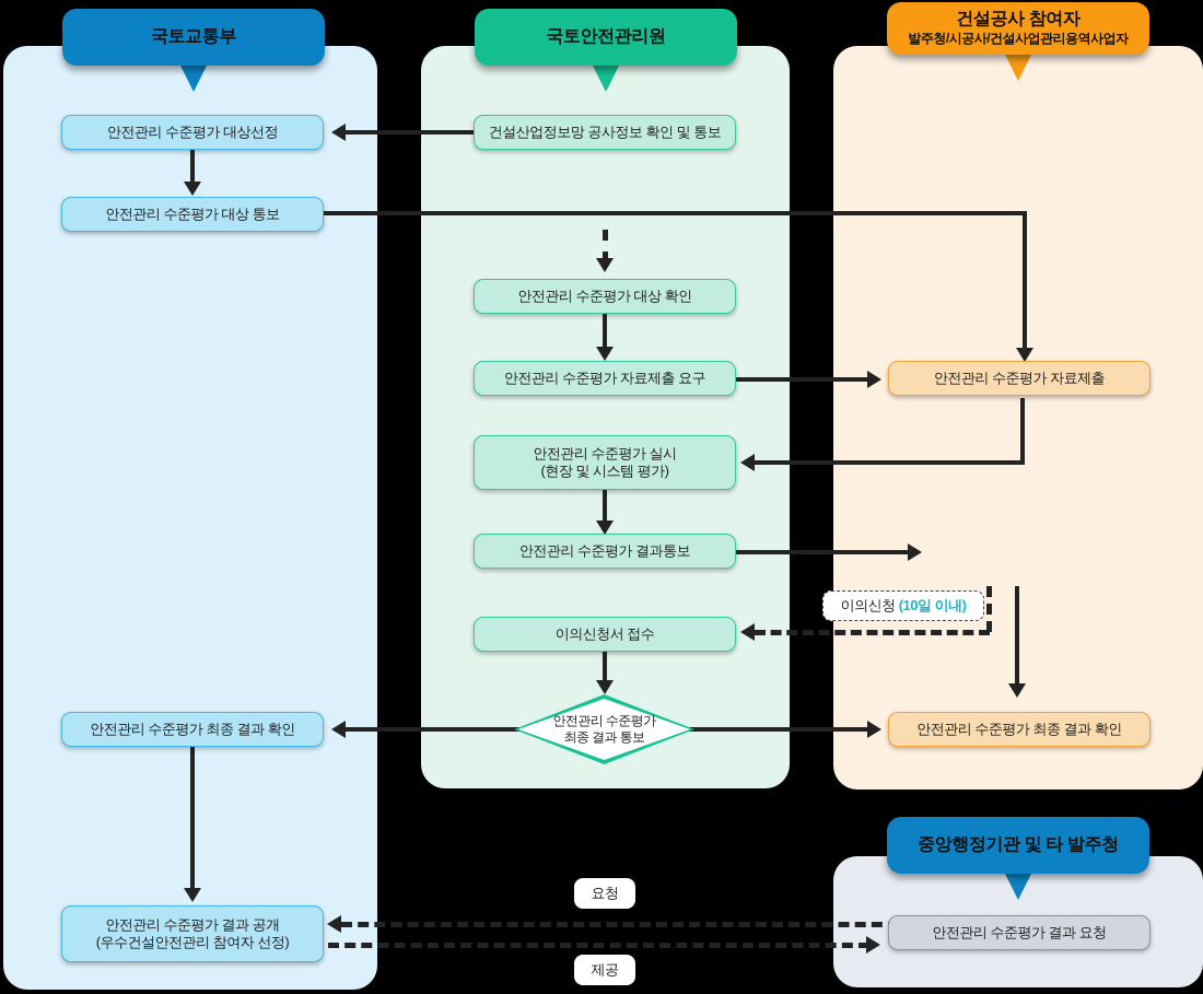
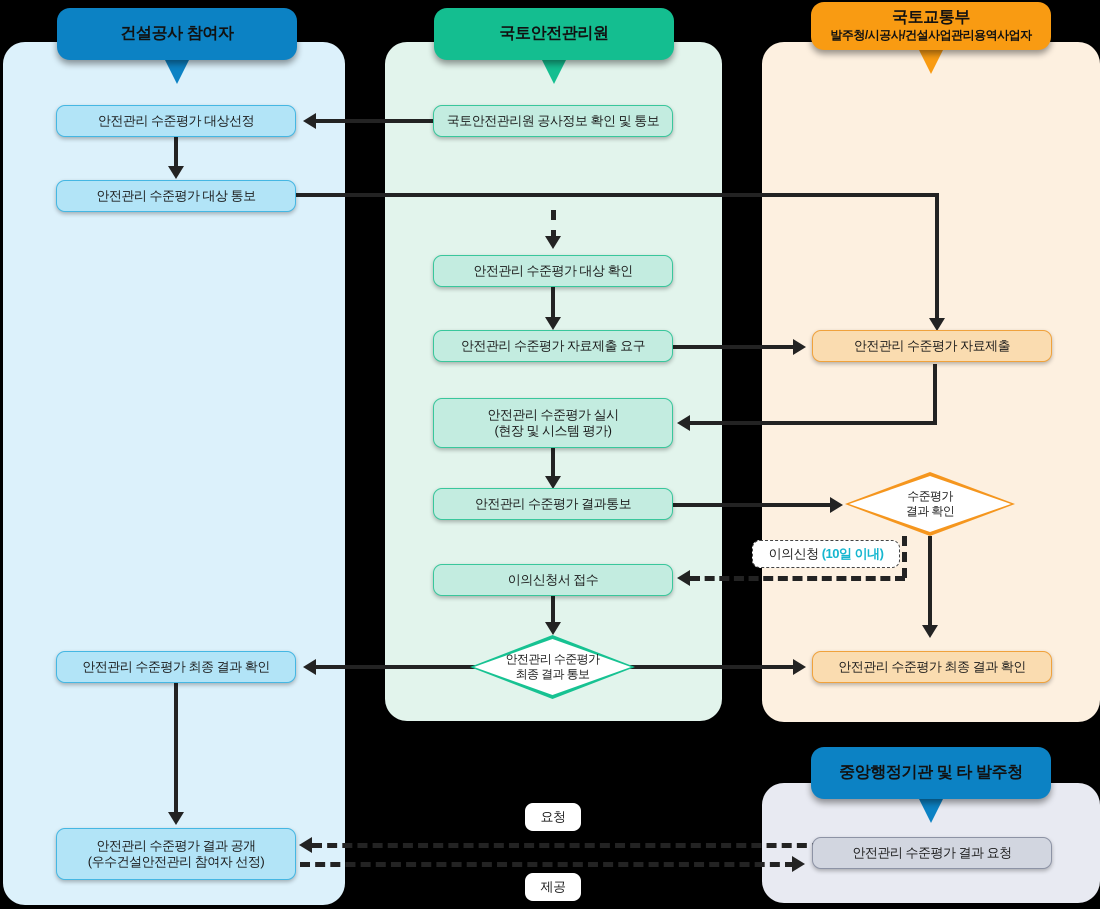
- 국토교통부
+ 건설공사 참여자
  국토안전관리원
- 건설공사 참여자
+ 국토교통부
  발주청/시공사/건설사업관리용역사업자
  중앙행정기관 및 타 발주청
  안전관리 수준평가 대상선정
  안전관리 수준평가 대상 통보
  안전관리 수준평가 최종 결과 확인
  안전관리 수준평가 결과 공개
  (우수건설안전관리 참여자 선정)
- 건설산업정보망 공사정보 확인 및 통보
+ 국토안전관리원 공사정보 확인 및 통보
  안전관리 수준평가 대상 확인
  안전관리 수준평가 자료제출 요구
  안전관리 수준평가 실시
  (현장 및 시스템 평가)
  안전관리 수준평가 결과통보
  이의신청서 접수
  안전관리 수준평가
  최종 결과 통보
  안전관리 수준평가 자료제출
+ 수준평가
+ 결과 확인
  안전관리 수준평가 최종 결과 확인
  안전관리 수준평가 결과 요청
  이의신청
  (10일 이내)
  요청
  제공
